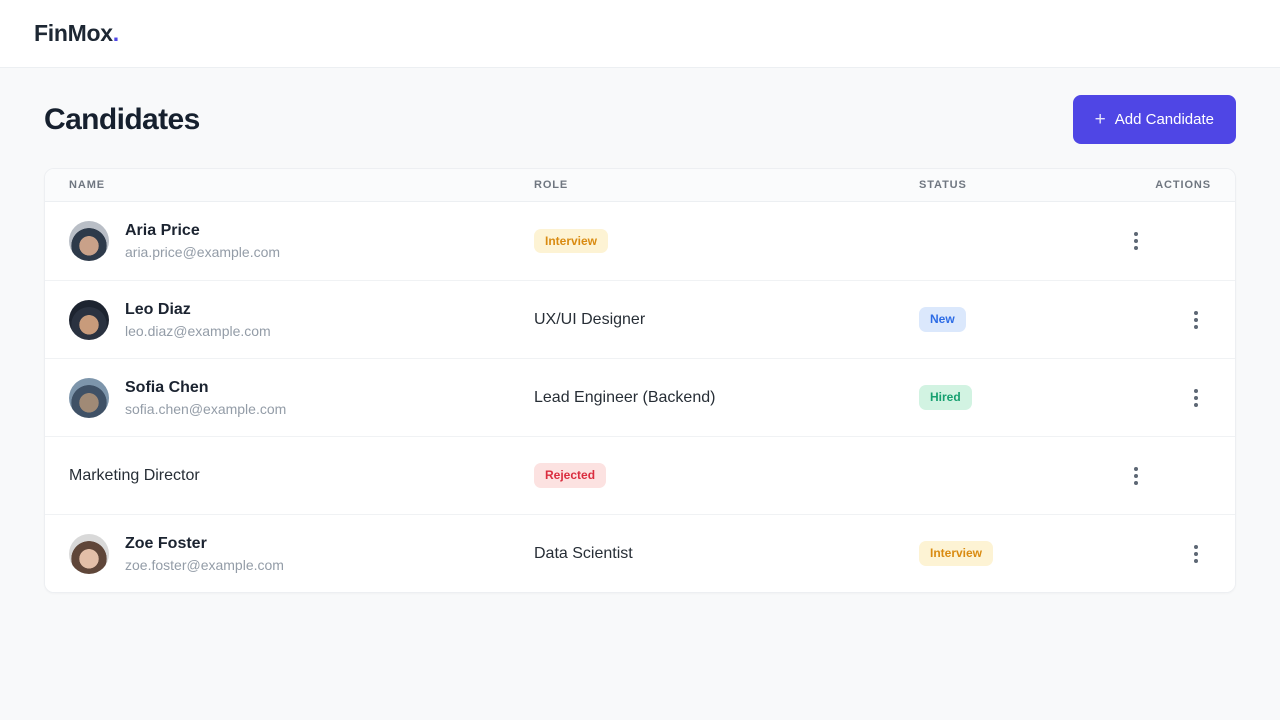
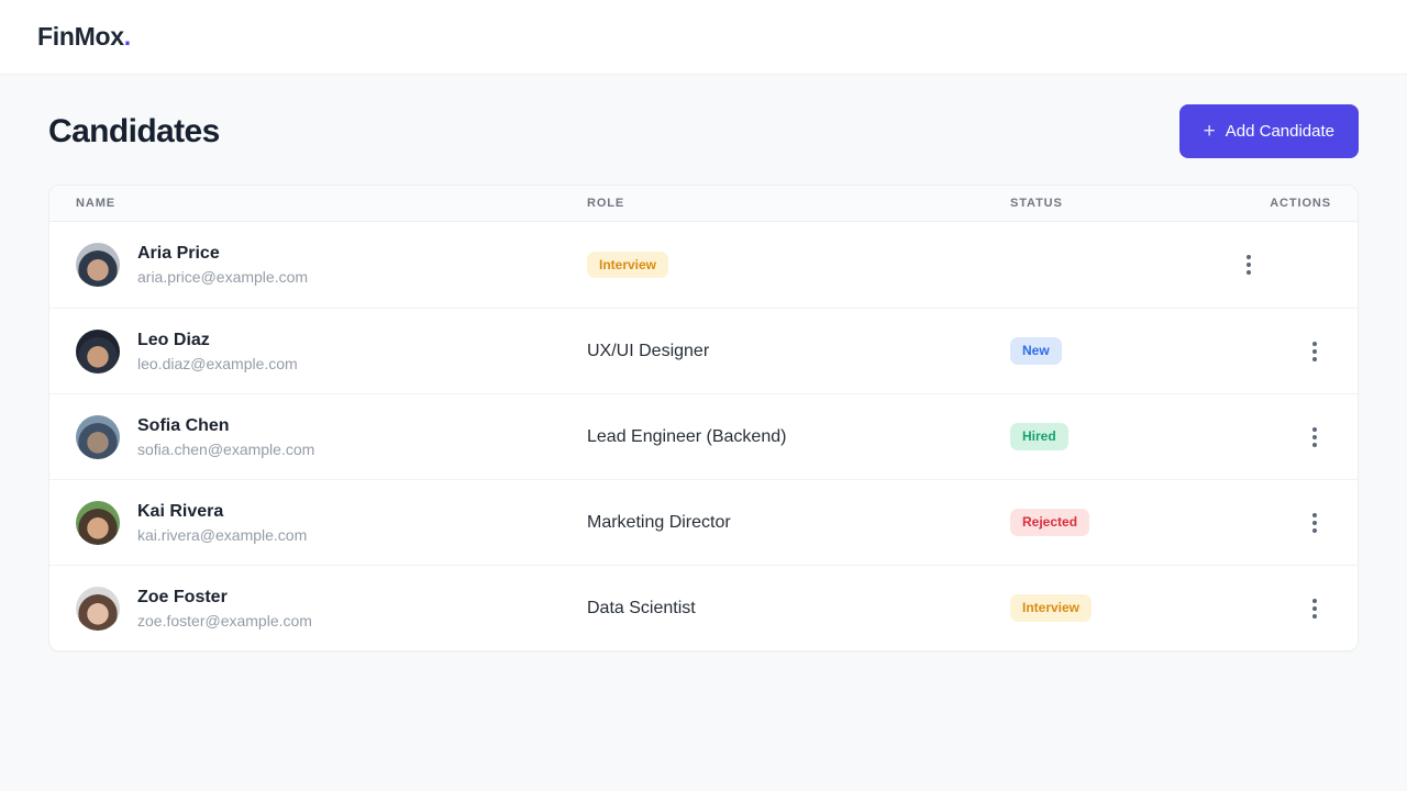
  FinMox.
  Candidates
  +
  Add Candidate
  NAME
  ROLE
  STATUS
  ACTIONS
  Aria Price
  aria.price@example.com
  Interview
  Leo Diaz
  leo.diaz@example.com
  UX/UI Designer
  New
  Sofia Chen
  sofia.chen@example.com
  Lead Engineer (Backend)
  Hired
+ Kai Rivera
+ kai.rivera@example.com
  Marketing Director
  Rejected
  Zoe Foster
  zoe.foster@example.com
  Data Scientist
  Interview
